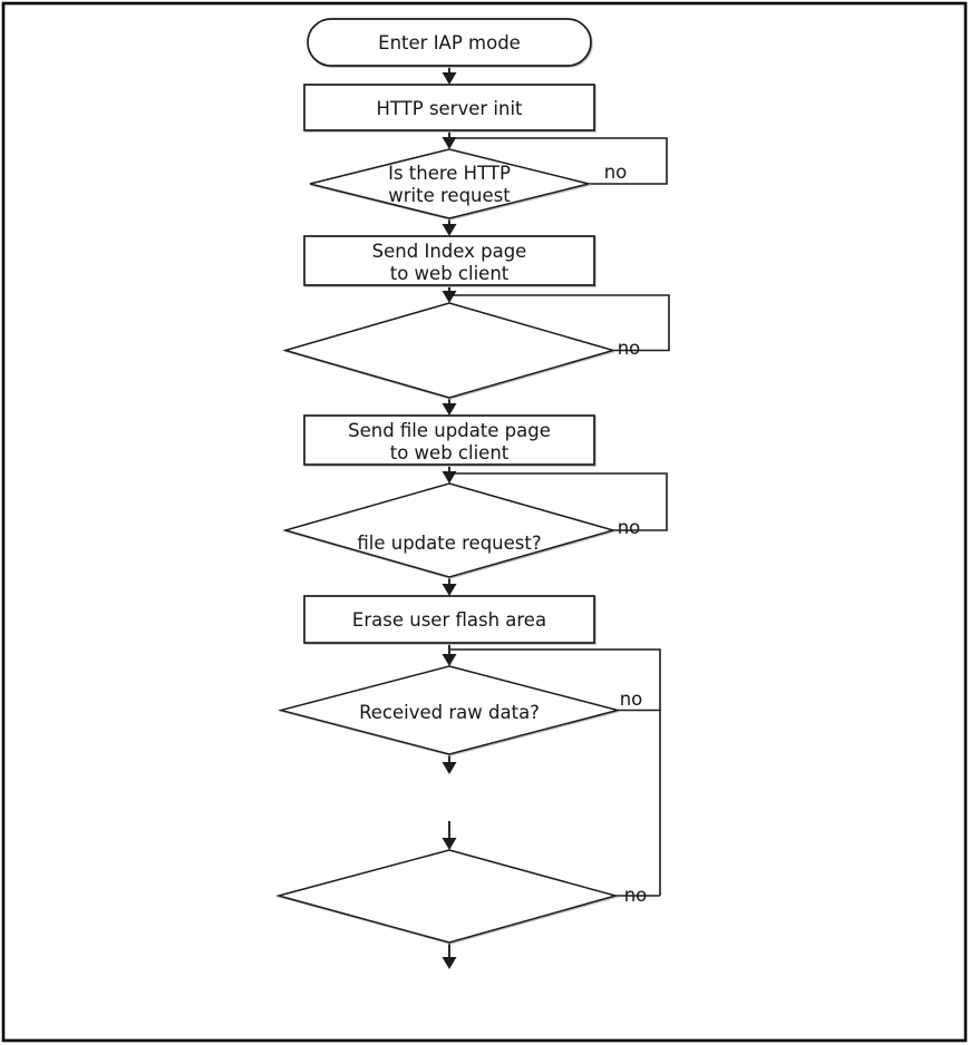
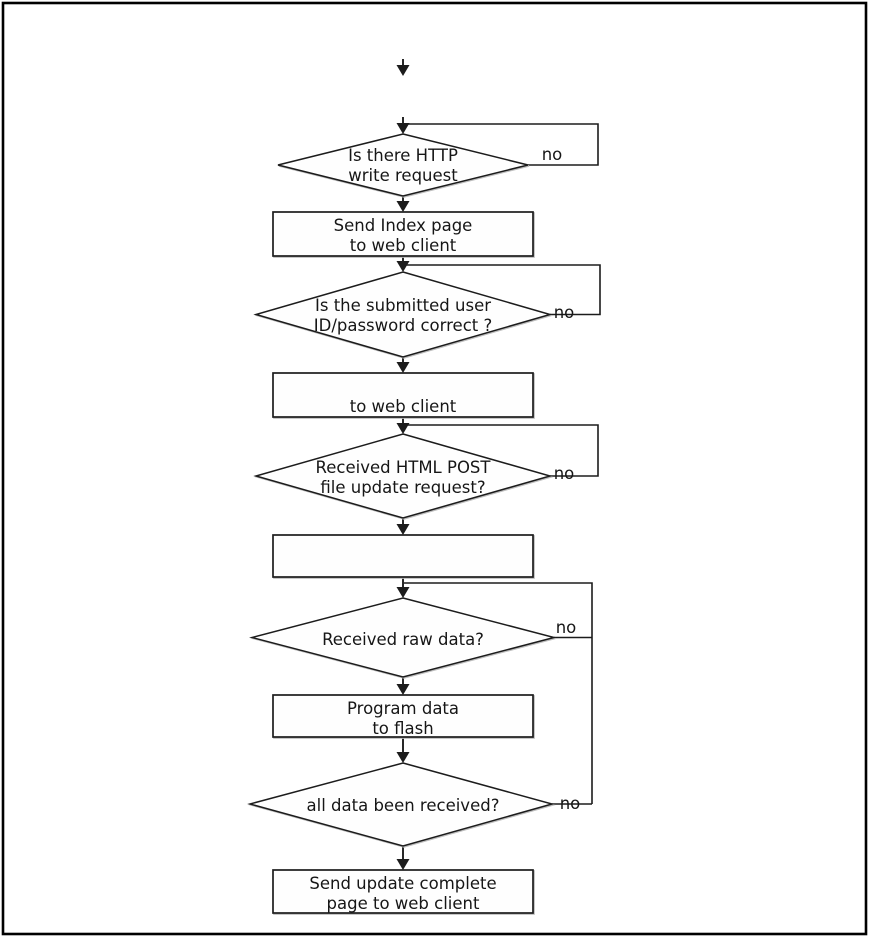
- Enter IAP mode
- HTTP server init
  Is there HTTP
  write request
  no
  Send Index page
  to web client
+ Is the submitted user
+ ID/password correct ?
  no
- Send file update page
  to web client
+ Received HTML POST
  file update request?
  no
- Erase user flash area
  Received raw data?
  no
+ Program data
+ to flash
+ all data been received?
  no
+ Send update complete
+ page to web client
